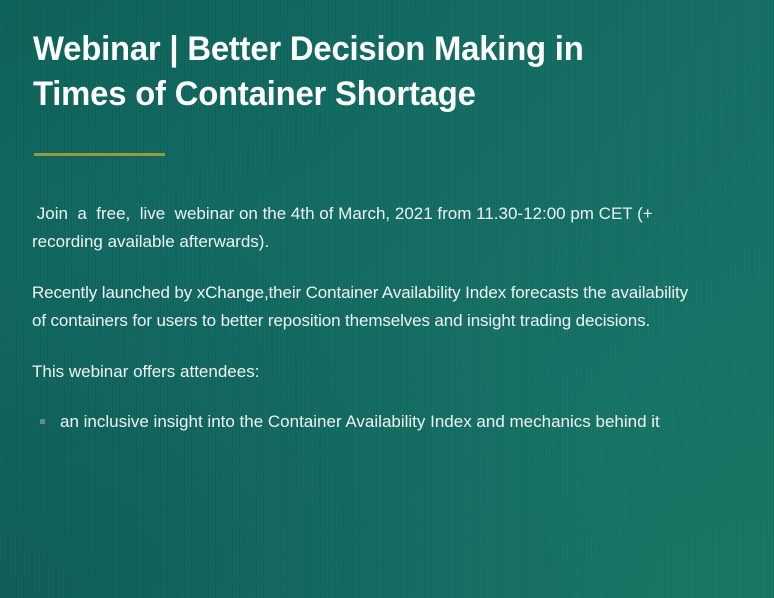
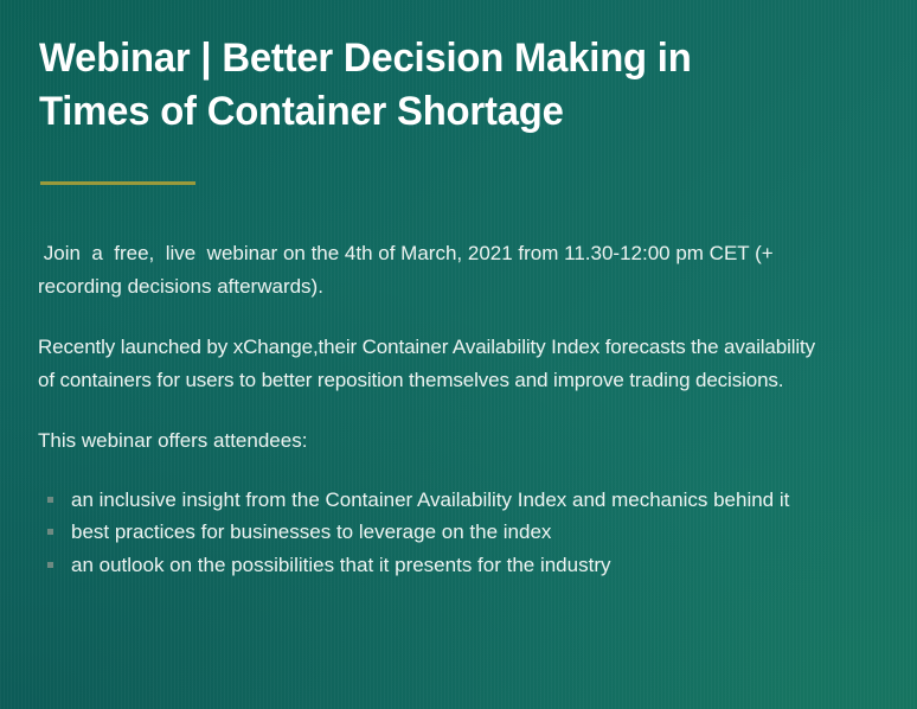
  Webinar | Better Decision Making in
  Times of Container Shortage
- Join a free, live webinar on the 4th of March, 2021 from 11.30-12:00 pm CET (+ recording available afterwards).
+ Join a free, live webinar on the 4th of March, 2021 from 11.30-12:00 pm CET (+ recording decisions afterwards).
- Recently launched by xChange,their Container Availability Index forecasts the availability of containers for users to better reposition themselves and insight trading decisions.
+ Recently launched by xChange,their Container Availability Index forecasts the availability of containers for users to better reposition themselves and improve trading decisions.
  This webinar offers attendees:
- an inclusive insight into the Container Availability Index and mechanics behind it
+ an inclusive insight from the Container Availability Index and mechanics behind it
+ best practices for businesses to leverage on the index
+ an outlook on the possibilities that it presents for the industry
